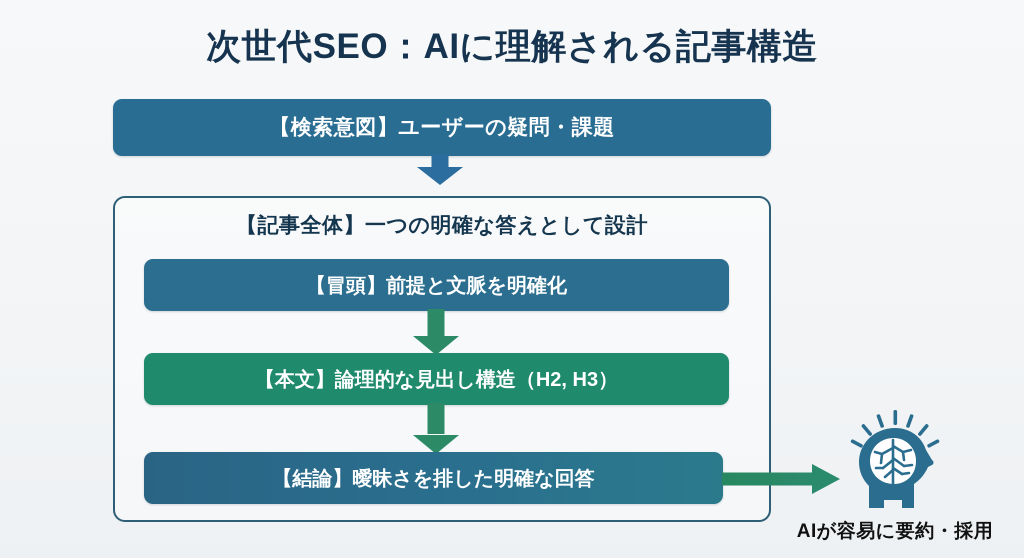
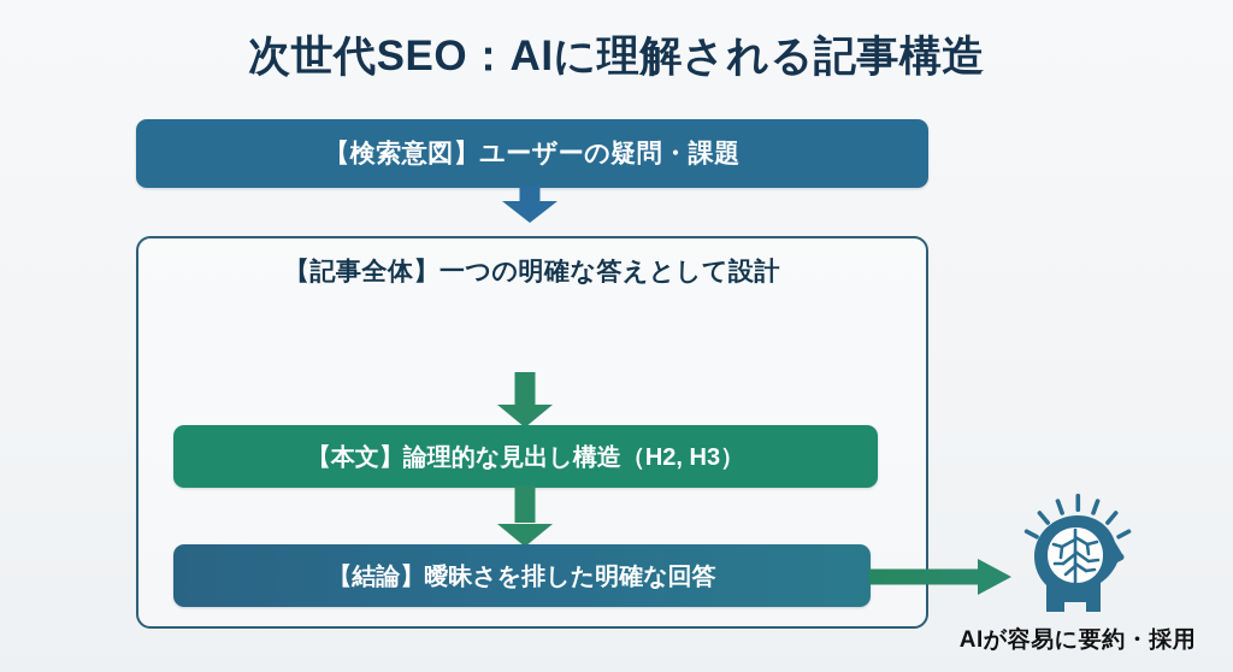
  次世代SEO：AIに理解される記事構造
  【検索意図】ユーザーの疑問・課題
  【記事全体】一つの明確な答えとして設計
- 【冒頭】前提と文脈を明確化
  【本文】論理的な見出し構造（H2, H3）
  【結論】曖昧さを排した明確な回答
  AIが容易に要約・採用
